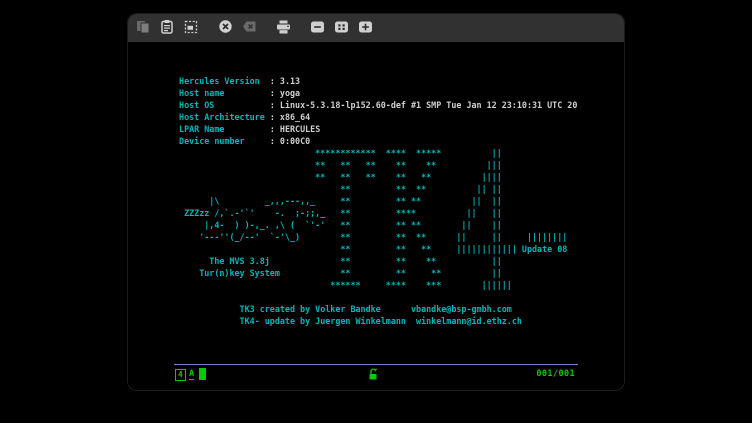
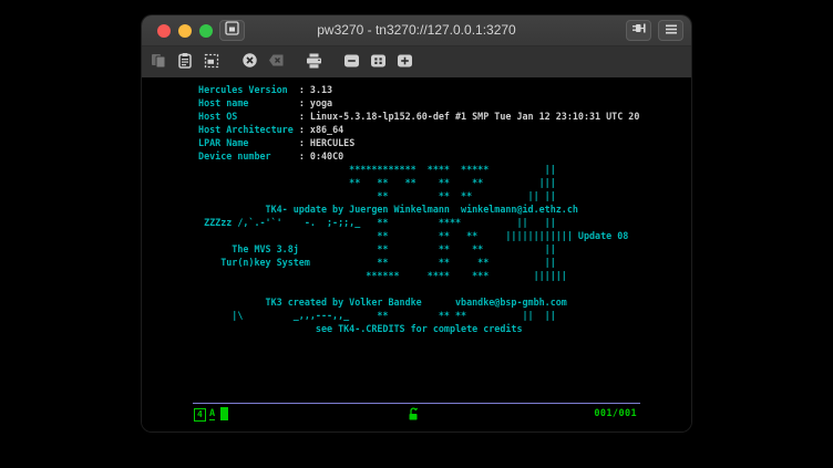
+ pw3270 - tn3270://127.0.0.1:3270
  Hercules Version : 3.13
  Host name : yoga
  Host OS : Linux-5.3.18-lp152.60-def #1 SMP Tue Jan 12 23:10:31 UTC 20
  Host Architecture : x86_64
  LPAR Name : HERCULES
- Device number : 0:00C0
+ Device number : 0:40C0
  ************ **** ***** ||
  ** ** ** ** ** |||
- ** ** ** ** ** ||||
  ** ** ** || ||
- |\ _,,,---,,_ ** ** ** || ||
+ TK4- update by Juergen Winkelmann winkelmann@id.ethz.ch
  ZZZzz /,`.-'`' -. ;-;;,_ ** **** || ||
- |,4- ) )-,_. ,\ ( `'-' ** ** ** || ||
- '---''(_/--' `-'\_) ** ** ** || || ||||||||
  ** ** ** |||||||||||| Update 08
  The MVS 3.8j ** ** ** ||
  Tur(n)key System ** ** ** ||
  ****** **** *** ||||||
  TK3 created by Volker Bandke vbandke@bsp-gmbh.com
- TK4- update by Juergen Winkelmann winkelmann@id.ethz.ch
+ |\ _,,,---,,_ ** ** ** || ||
+ see TK4-.CREDITS for complete credits
  4
  A
  001/001
